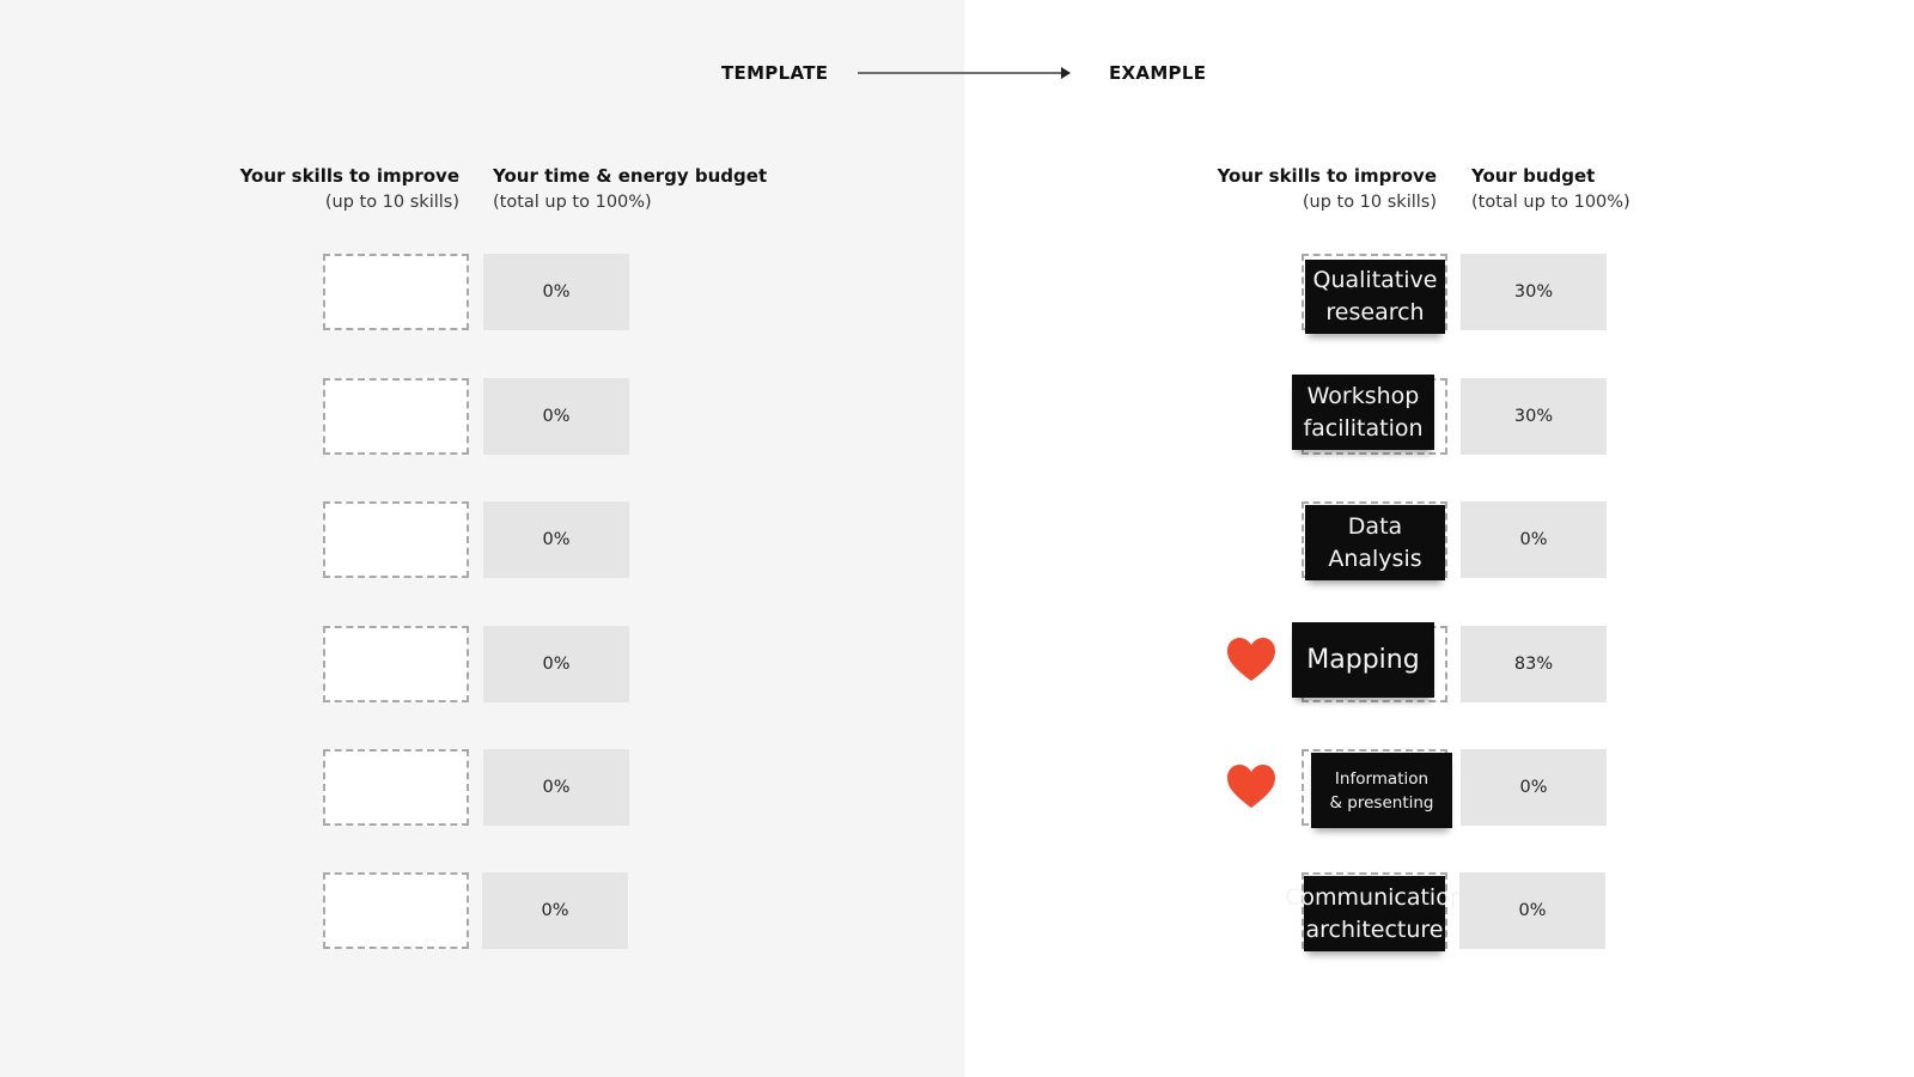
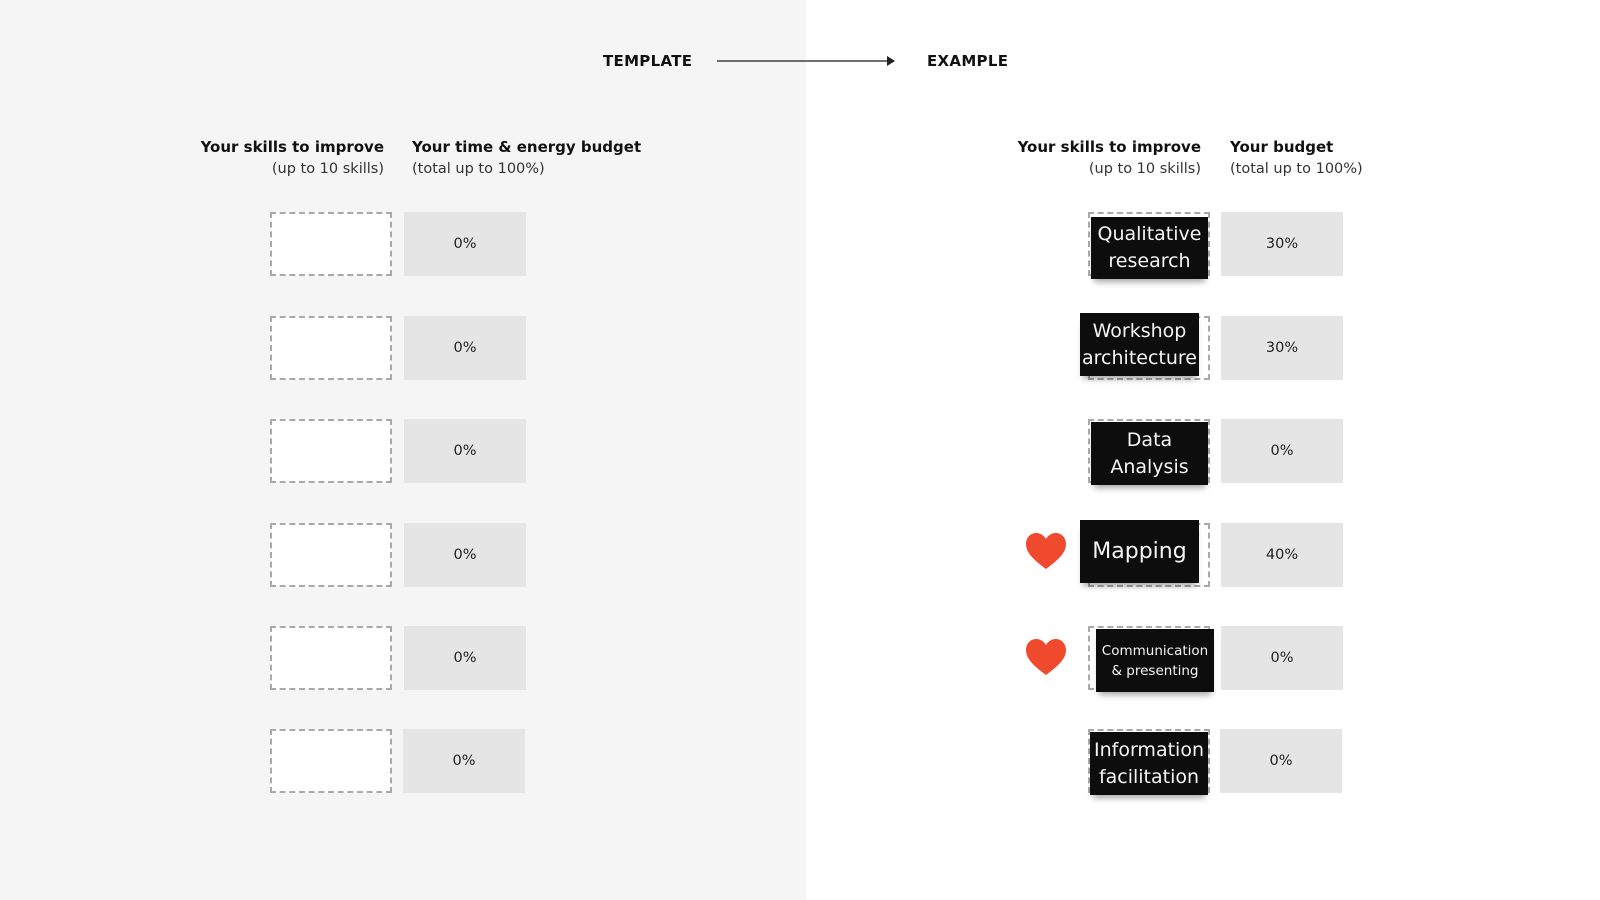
  TEMPLATE
  EXAMPLE
  Your skills to improve
  (up to 10 skills)
  Your time & energy budget
  (total up to 100%)
  0%
  0%
  0%
  0%
  0%
  0%
  Your skills to improve
  (up to 10 skills)
  Your budget
  (total up to 100%)
  Qualitative
  research
  30%
  Workshop
- facilitation
+ architecture
  30%
  Data
  Analysis
  0%
  Mapping
- 83%
+ 40%
- Information
+ Communication
  & presenting
  0%
- Communication
+ Information
- architecture
+ facilitation
  0%
